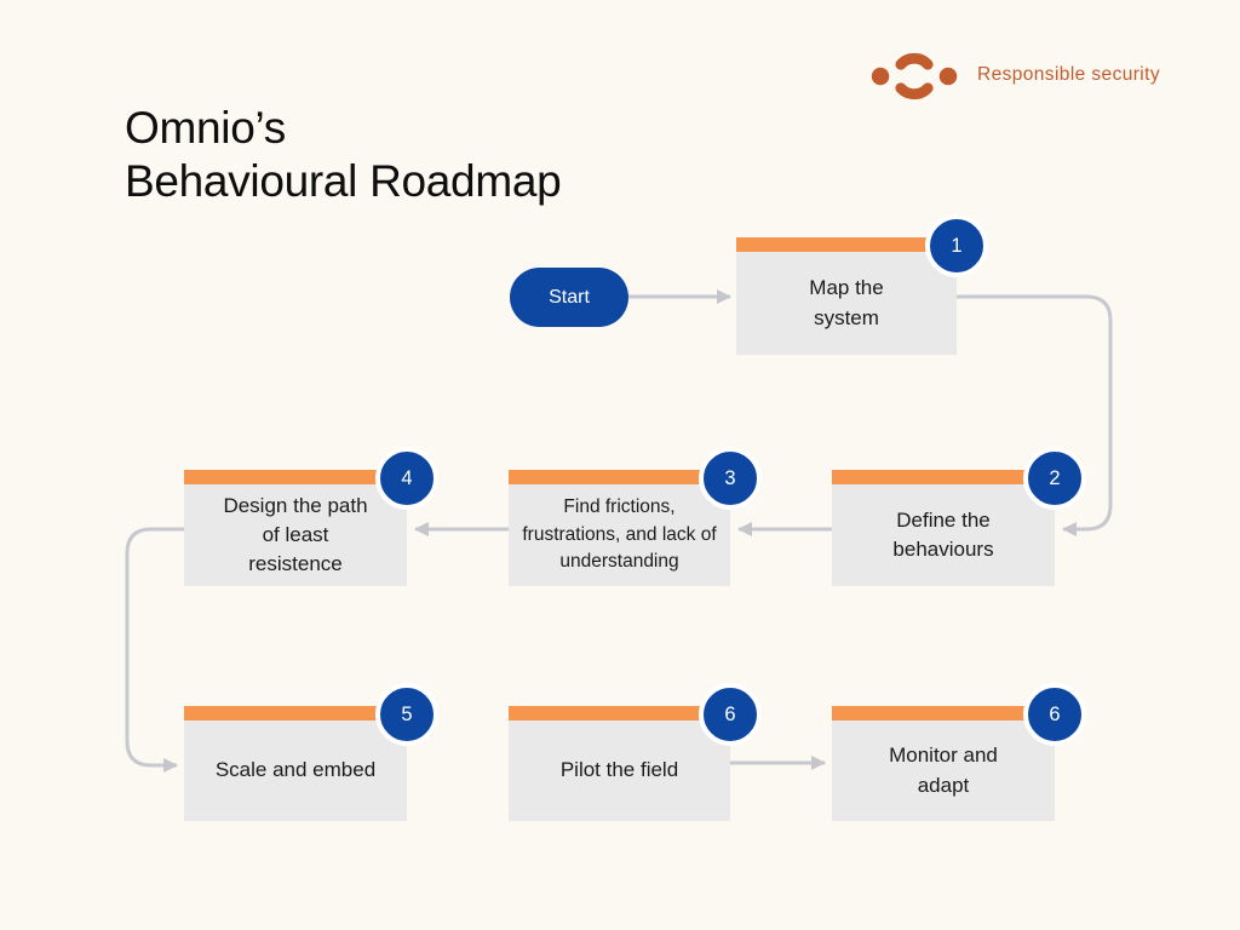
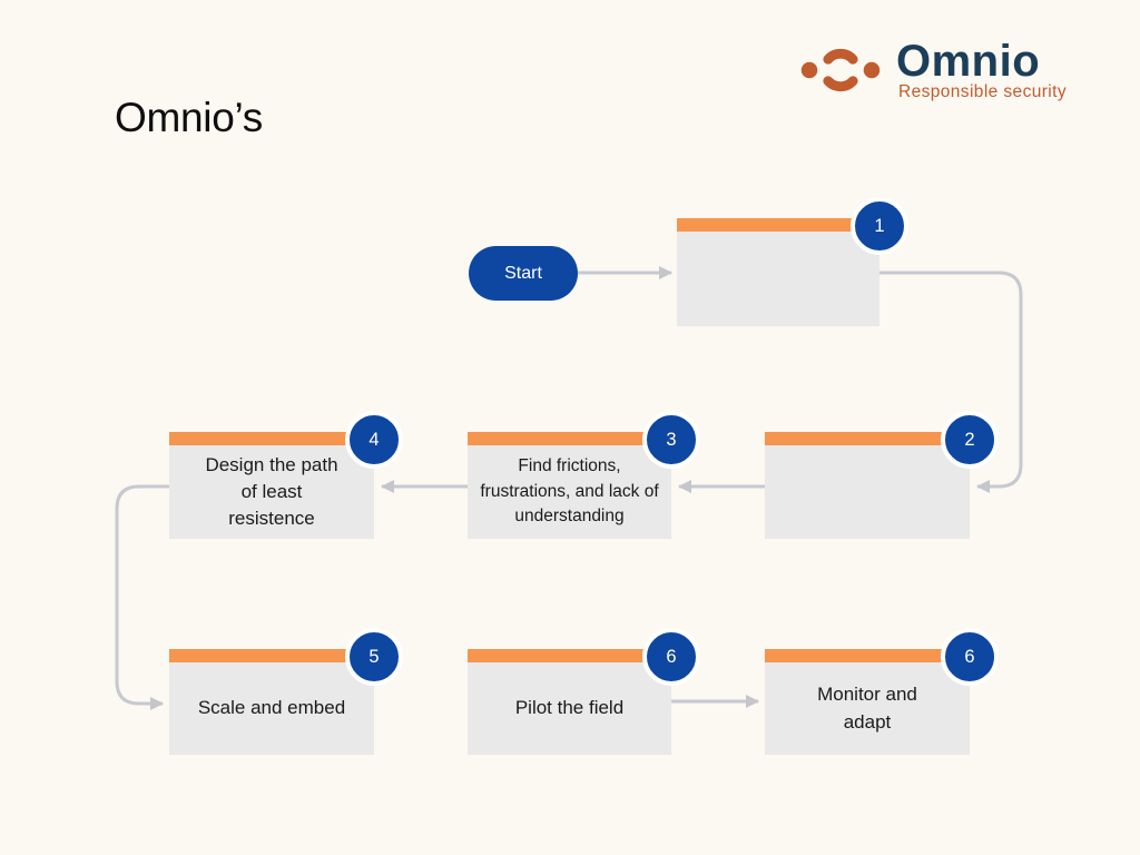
+ Omnio
  Responsible security
  Omnio’s
- Behavioural Roadmap
  Start
  1
- Map the system
  2
- Define the behaviours
  3
  Find frictions, frustrations, and lack of understanding
  4
  Design the path of least resistence
  5
  Scale and embed
  6
  Pilot the field
  6
  Monitor and adapt
